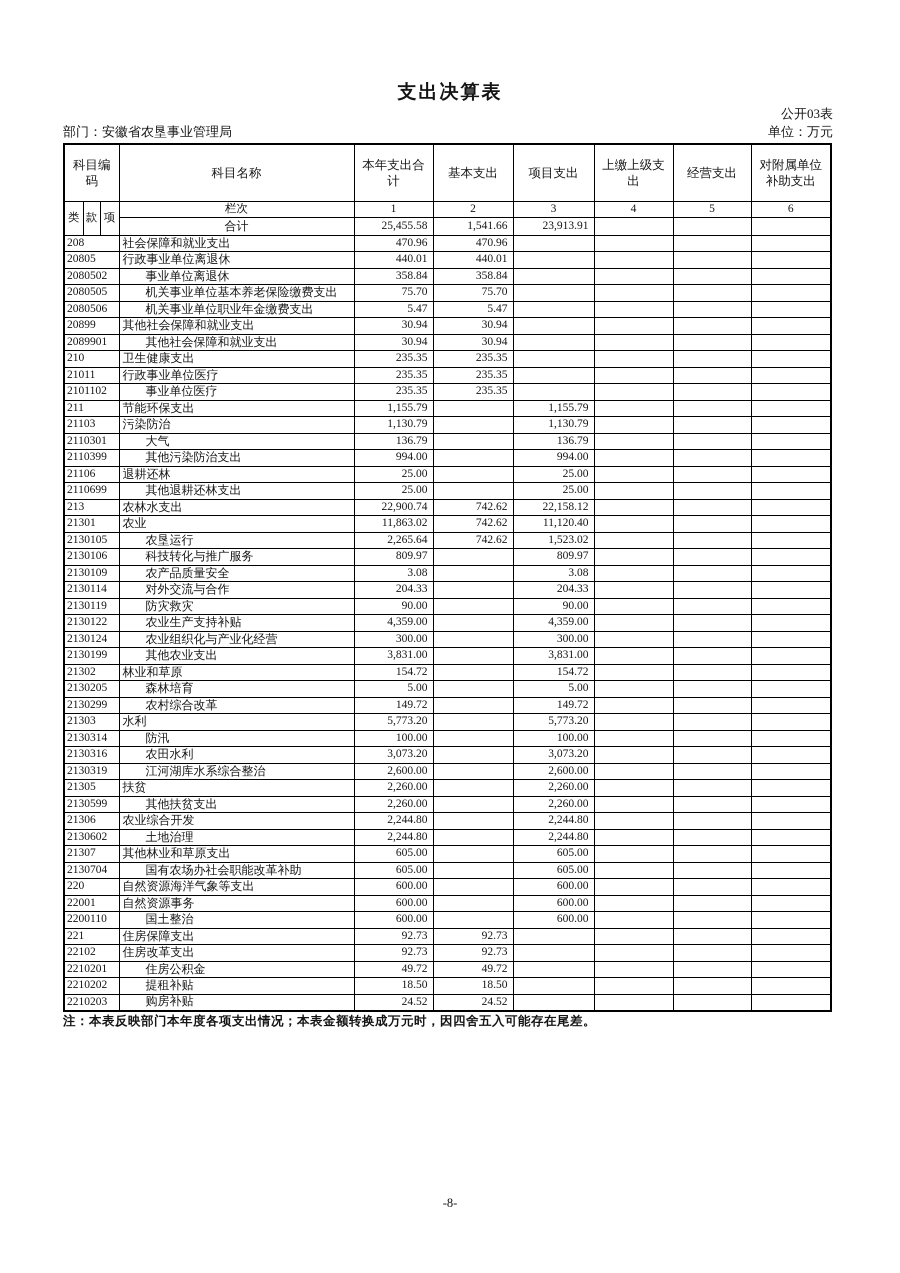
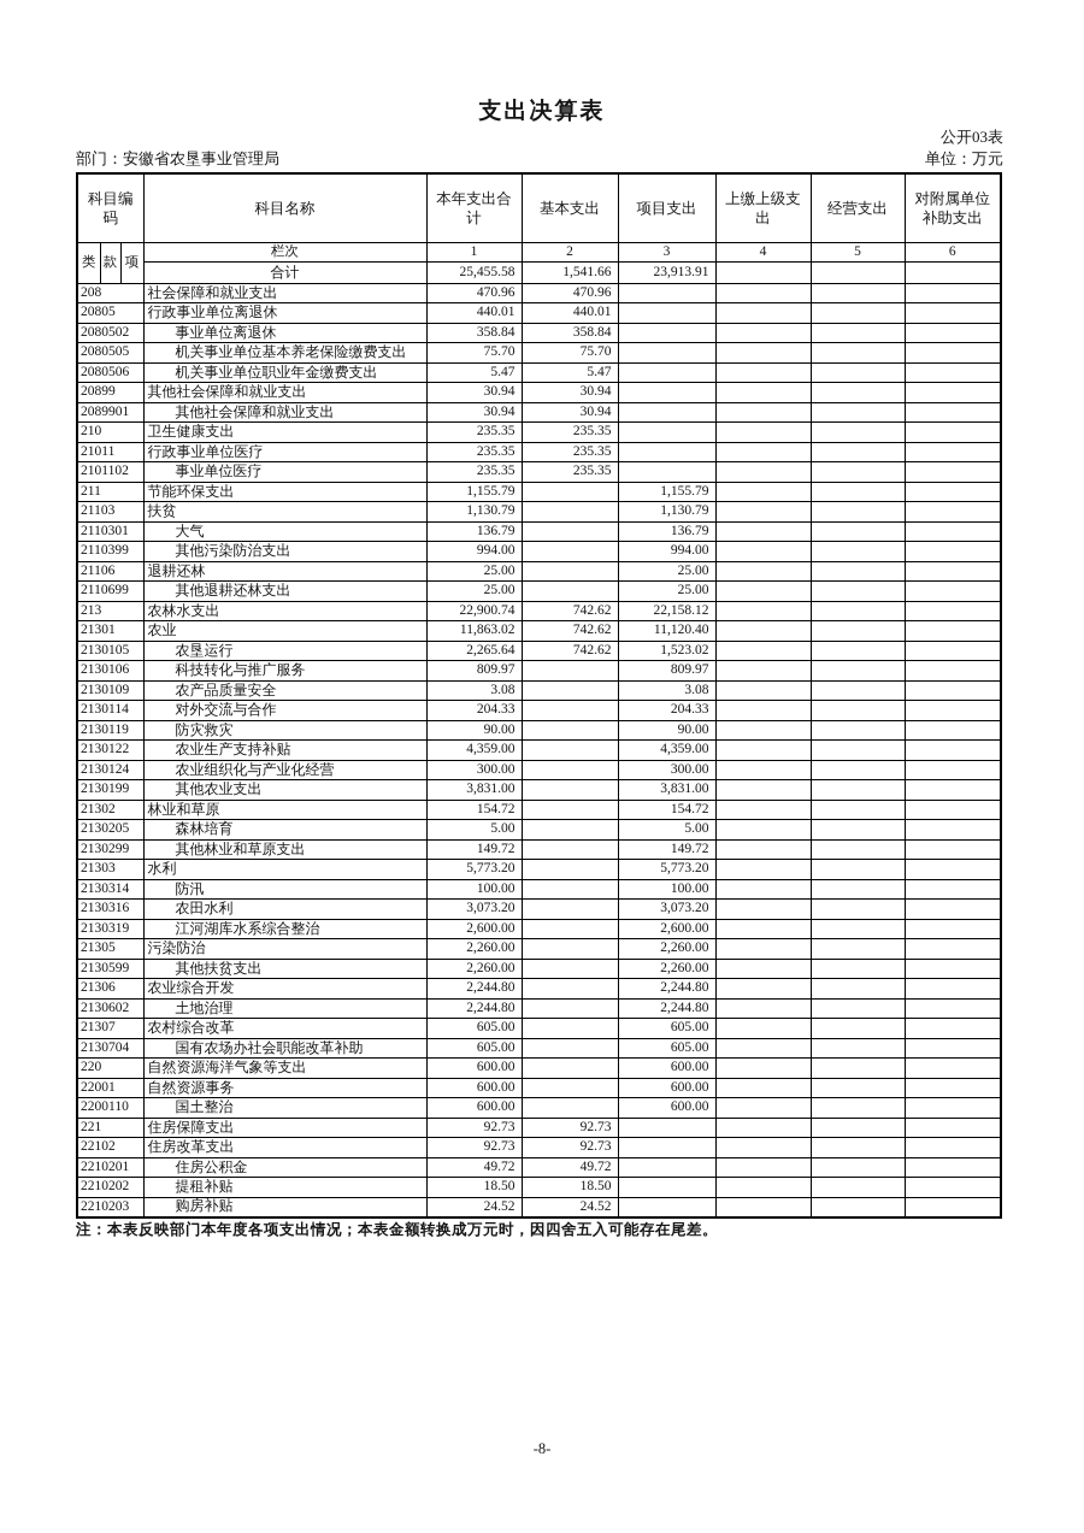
  支出决算表
  公开03表
  部门：安徽省农垦事业管理局
  单位：万元
  科目编码	科目名称	本年支出合计	基本支出	项目支出	上缴上级支出	经营支出	对附属单位补助支出
  类	款	项	栏次	1	2	3	4	5	6
  合计	25,455.58	1,541.66	23,913.91
  208	社会保障和就业支出	470.96	470.96
  20805	行政事业单位离退休	440.01	440.01
  2080502	事业单位离退休	358.84	358.84
  2080505	机关事业单位基本养老保险缴费支出	75.70	75.70
  2080506	机关事业单位职业年金缴费支出	5.47	5.47
  20899	其他社会保障和就业支出	30.94	30.94
  2089901	其他社会保障和就业支出	30.94	30.94
  210	卫生健康支出	235.35	235.35
  21011	行政事业单位医疗	235.35	235.35
  2101102	事业单位医疗	235.35	235.35
  211	节能环保支出	1,155.79		1,155.79
- 21103	污染防治	1,130.79		1,130.79
+ 21103	扶贫	1,130.79		1,130.79
  2110301	大气	136.79		136.79
  2110399	其他污染防治支出	994.00		994.00
  21106	退耕还林	25.00		25.00
  2110699	其他退耕还林支出	25.00		25.00
  213	农林水支出	22,900.74	742.62	22,158.12
  21301	农业	11,863.02	742.62	11,120.40
  2130105	农垦运行	2,265.64	742.62	1,523.02
  2130106	科技转化与推广服务	809.97		809.97
  2130109	农产品质量安全	3.08		3.08
  2130114	对外交流与合作	204.33		204.33
  2130119	防灾救灾	90.00		90.00
  2130122	农业生产支持补贴	4,359.00		4,359.00
  2130124	农业组织化与产业化经营	300.00		300.00
  2130199	其他农业支出	3,831.00		3,831.00
  21302	林业和草原	154.72		154.72
  2130205	森林培育	5.00		5.00
- 2130299	农村综合改革	149.72		149.72
+ 2130299	其他林业和草原支出	149.72		149.72
  21303	水利	5,773.20		5,773.20
  2130314	防汛	100.00		100.00
  2130316	农田水利	3,073.20		3,073.20
  2130319	江河湖库水系综合整治	2,600.00		2,600.00
- 21305	扶贫	2,260.00		2,260.00
+ 21305	污染防治	2,260.00		2,260.00
  2130599	其他扶贫支出	2,260.00		2,260.00
  21306	农业综合开发	2,244.80		2,244.80
  2130602	土地治理	2,244.80		2,244.80
- 21307	其他林业和草原支出	605.00		605.00
+ 21307	农村综合改革	605.00		605.00
  2130704	国有农场办社会职能改革补助	605.00		605.00
  220	自然资源海洋气象等支出	600.00		600.00
  22001	自然资源事务	600.00		600.00
  2200110	国土整治	600.00		600.00
  221	住房保障支出	92.73	92.73
  22102	住房改革支出	92.73	92.73
  2210201	住房公积金	49.72	49.72
  2210202	提租补贴	18.50	18.50
  2210203	购房补贴	24.52	24.52
  注：本表反映部门本年度各项支出情况；本表金额转换成万元时，因四舍五入可能存在尾差。
  -8-
